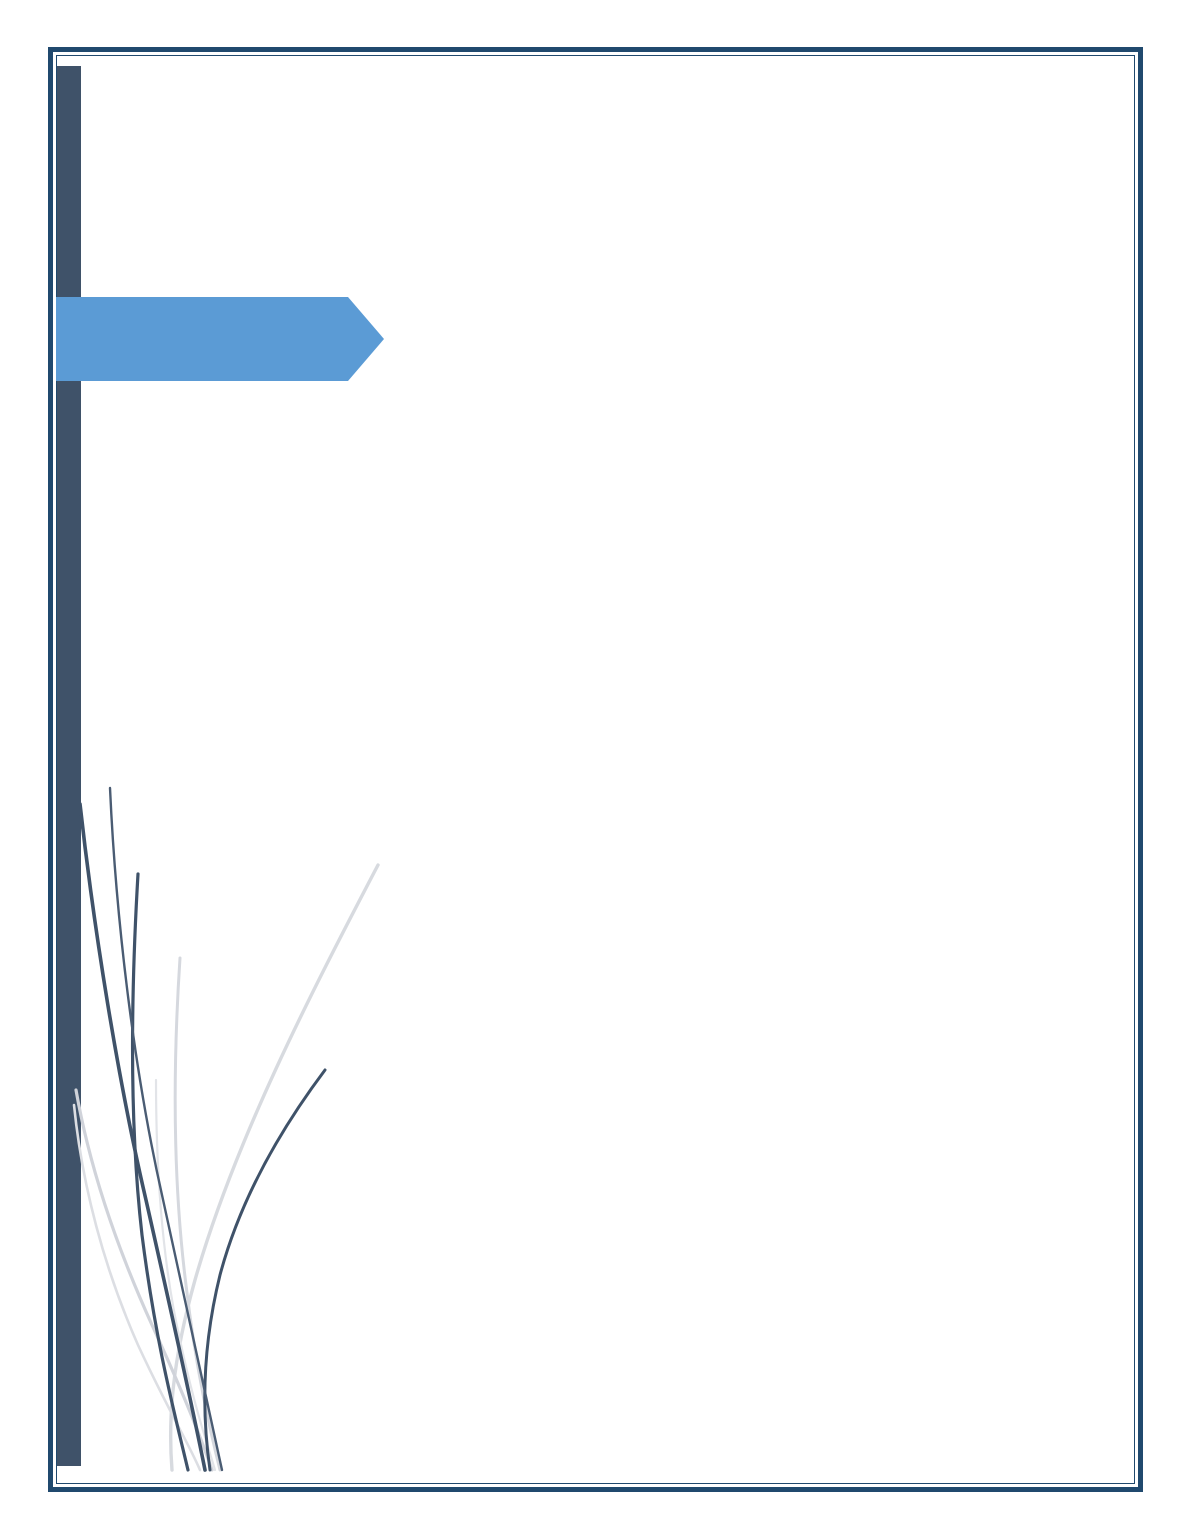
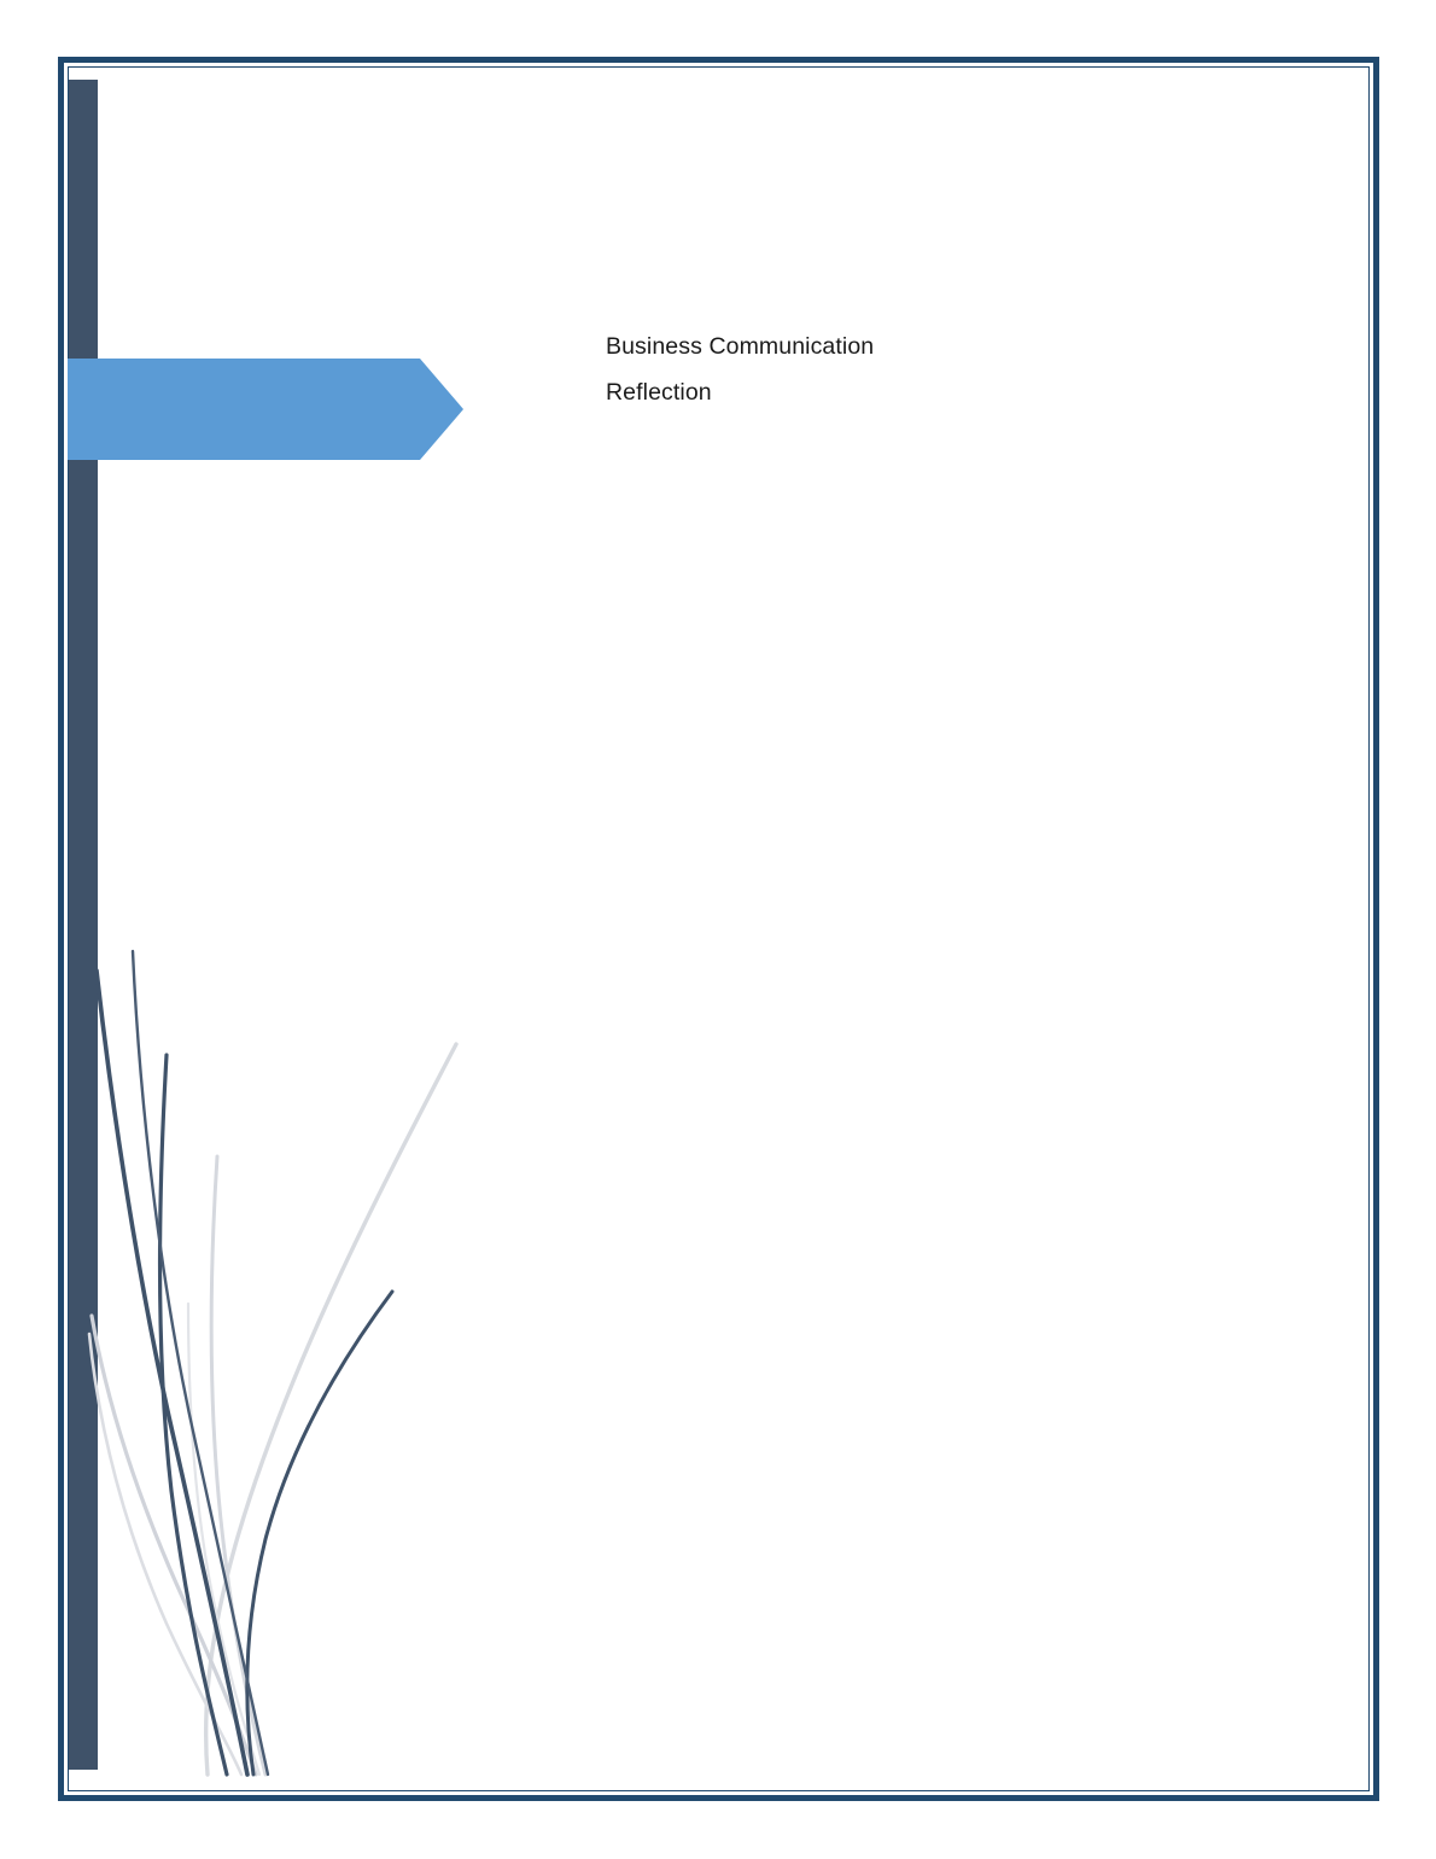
+ Business Communication
+ Reflection
